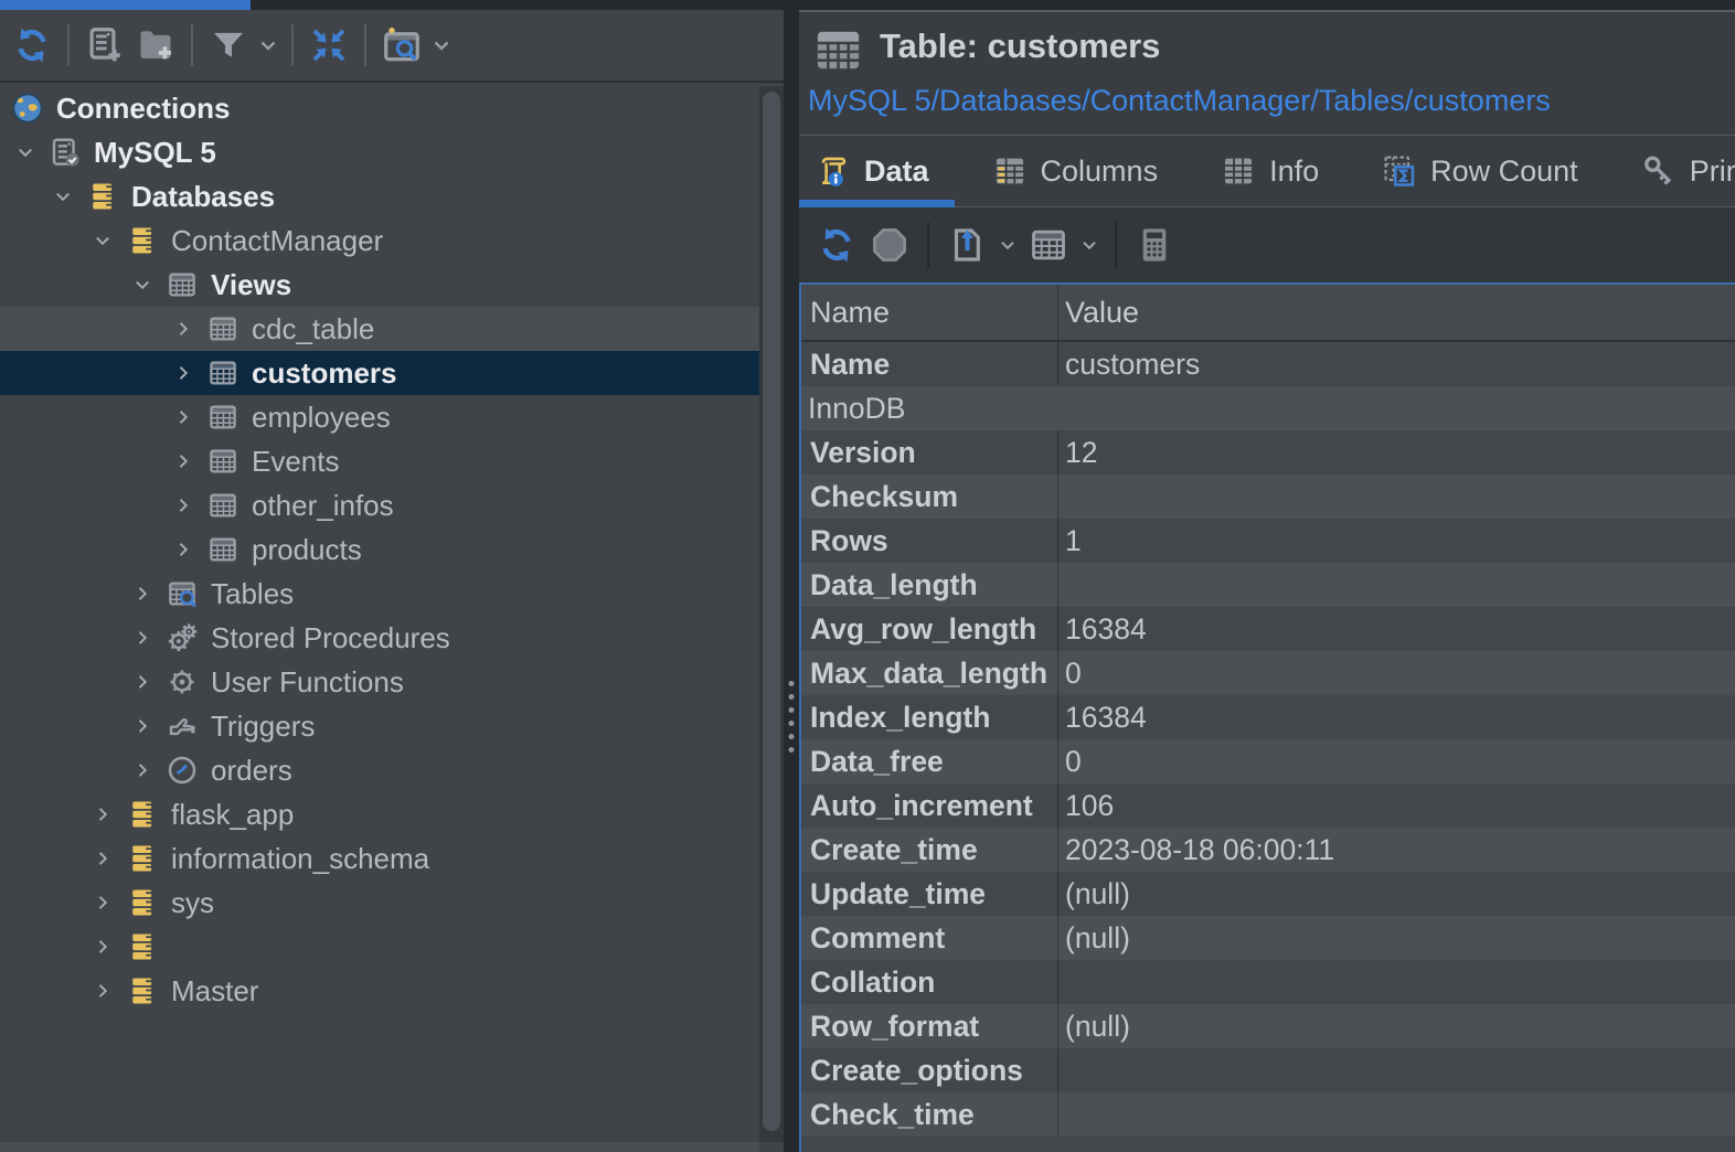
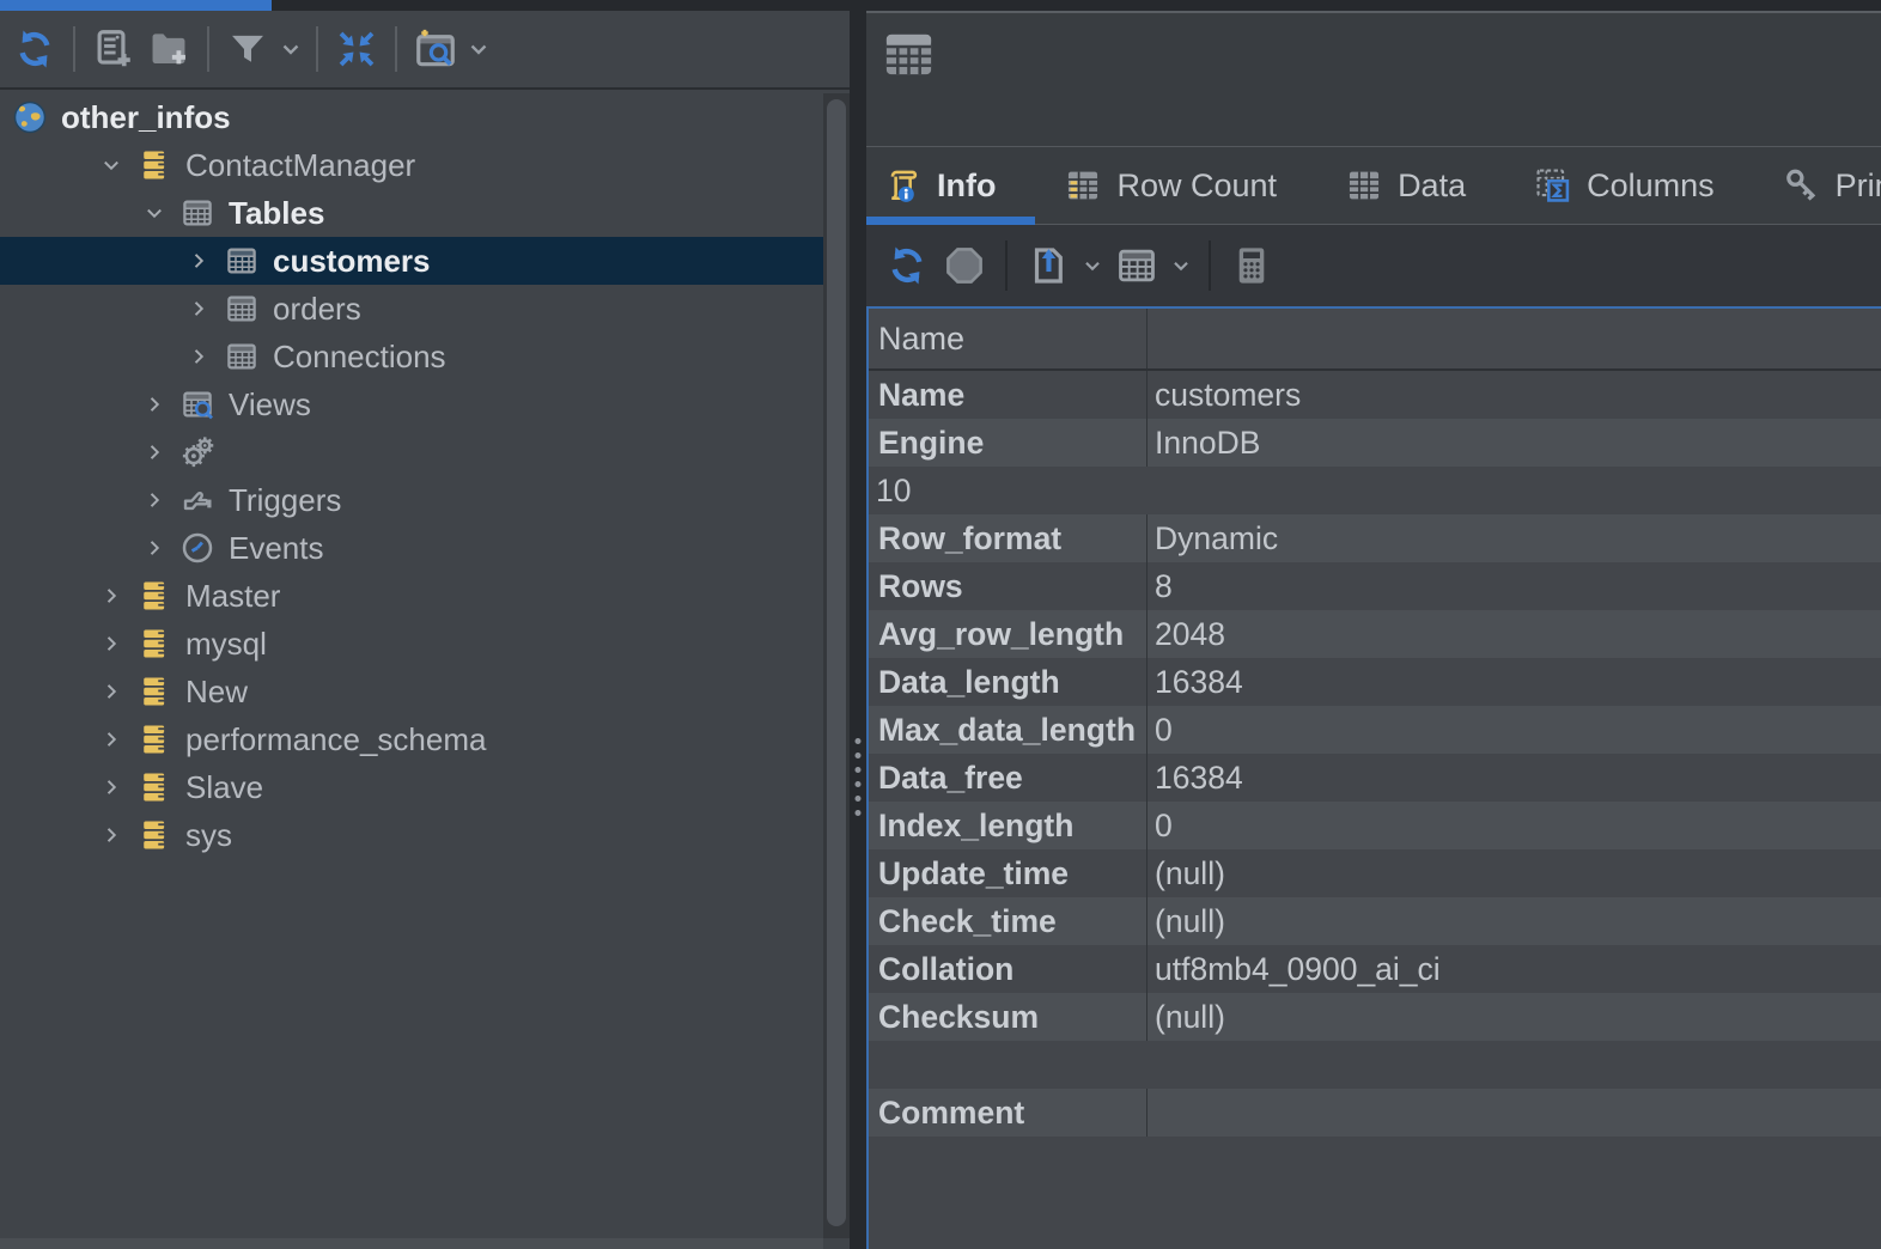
- Connections
+ other_infos
- MySQL 5
- Databases
  ContactManager
- Views
+ Tables
- cdc_table
  customers
- employees
- Events
+ orders
- other_infos
+ Connections
- products
- Tables
+ Views
- Stored Procedures
- User Functions
  Triggers
- orders
+ Events
- flask_app
- information_schema
- sys
+ Master
+ mysql
+ New
+ performance_schema
+ Slave
- Master
+ sys
- Table: customers
- MySQL 5/Databases/ContactManager/Tables/customers
- Data
+ Info
- Columns
+ Row Count
- Info
+ Data
- Row Count
+ Columns
  Name
- Value
  Name
  customers
+ Engine
  InnoDB
- Version
- 12
+ 10
- Checksum
+ Row_format
+ Dynamic
  Rows
- 1
+ 8
- Data_length
+ Avg_row_length
+ 2048
- Avg_row_length
+ Data_length
  16384
  Max_data_length
  0
- Index_length
+ Data_free
  16384
- Data_free
+ Index_length
  0
- Auto_increment
- 106
- Create_time
- 2023-08-18 06:00:11
  Update_time
  (null)
- Comment
+ Check_time
  (null)
  Collation
+ utf8mb4_0900_ai_ci
- Row_format
+ Checksum
  (null)
- Create_options
- Check_time
+ Comment
